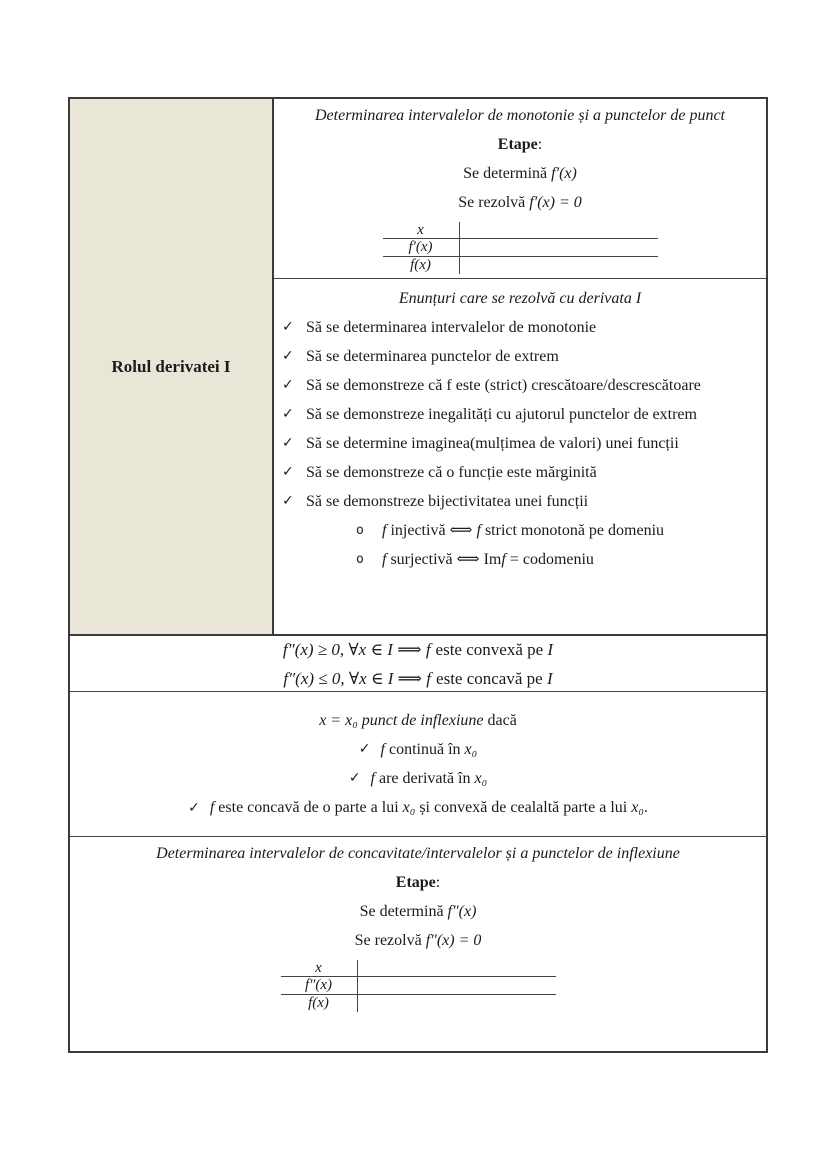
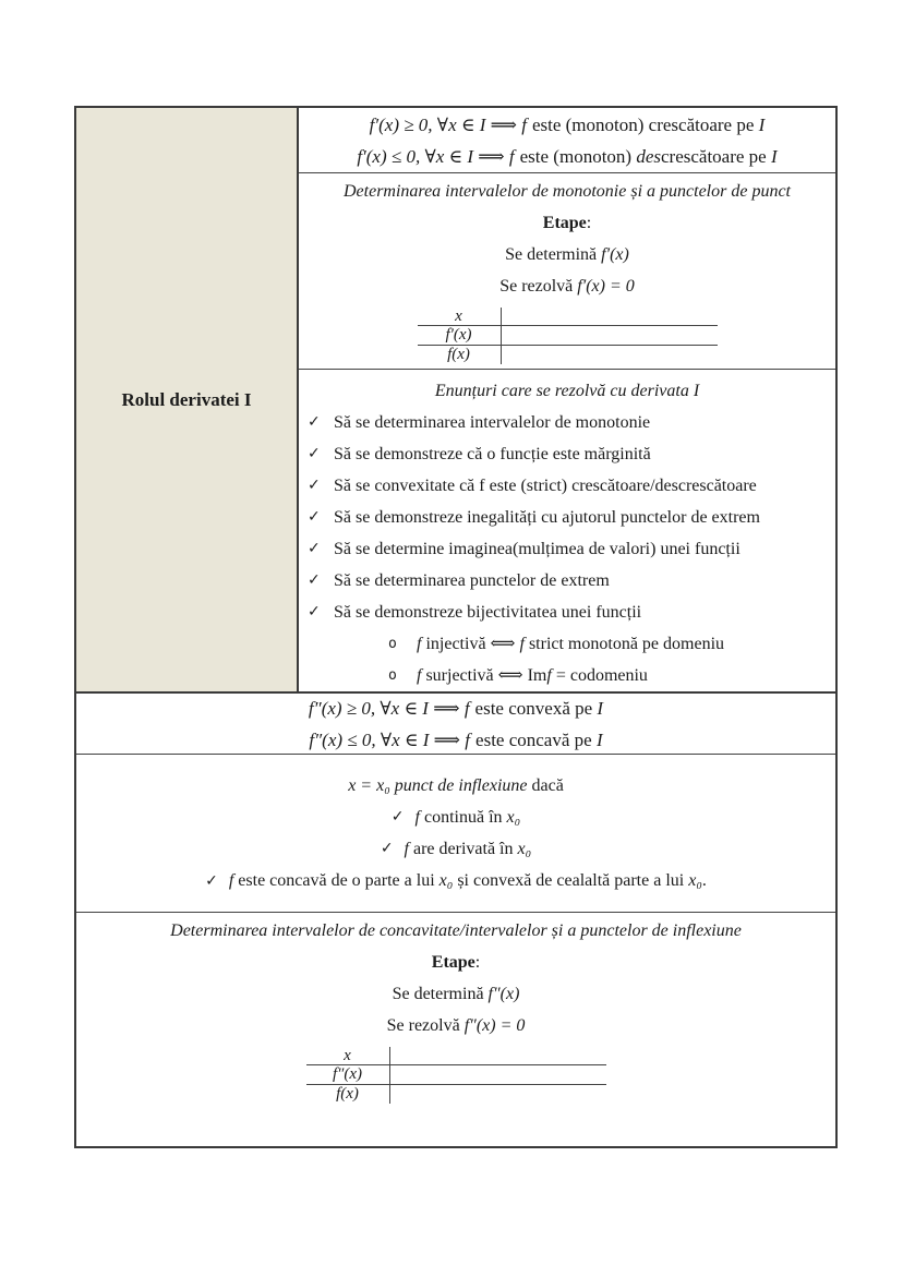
  Rolul derivatei I
+ f′(x) ≥ 0, ∀x ∈ I ⟹ f este (monoton) crescătoare pe I
+ f′(x) ≤ 0, ∀x ∈ I ⟹ f este (monoton) descrescătoare pe I
  Determinarea intervalelor de monotonie și a punctelor de punct
  Etape:
  Se determină f′(x)
  Se rezolvă f′(x) = 0
  x
  f′(x)
  f(x)
  Enunțuri care se rezolvă cu derivata I
  ✓
  Să se determinarea intervalelor de monotonie
  ✓
- Să se determinarea punctelor de extrem
+ Să se demonstreze că o funcție este mărginită
  ✓
- Să se demonstreze că f este (strict) crescătoare/descrescătoare
+ Să se convexitate că f este (strict) crescătoare/descrescătoare
  ✓
  Să se demonstreze inegalități cu ajutorul punctelor de extrem
  ✓
  Să se determine imaginea(mulțimea de valori) unei funcții
  ✓
- Să se demonstreze că o funcție este mărginită
+ Să se determinarea punctelor de extrem
  ✓
  Să se demonstreze bijectivitatea unei funcții
  o
  f injectivă ⟺ f strict monotonă pe domeniu
  o
  f surjectivă ⟺ Imf = codomeniu
  f″(x) ≥ 0, ∀x ∈ I ⟹ f este convexă pe I
  f″(x) ≤ 0, ∀x ∈ I ⟹ f este concavă pe I
  x = x₀ punct de inflexiune dacă
  ✓
  f continuă în x₀
  ✓
  f are derivată în x₀
  ✓ f este concavă de o parte a lui x₀ și convexă de cealaltă parte a lui x₀.
  Determinarea intervalelor de concavitate/intervalelor și a punctelor de inflexiune
  Etape:
  Se determină f″(x)
  Se rezolvă f″(x) = 0
  x
  f″(x)
  f(x)
